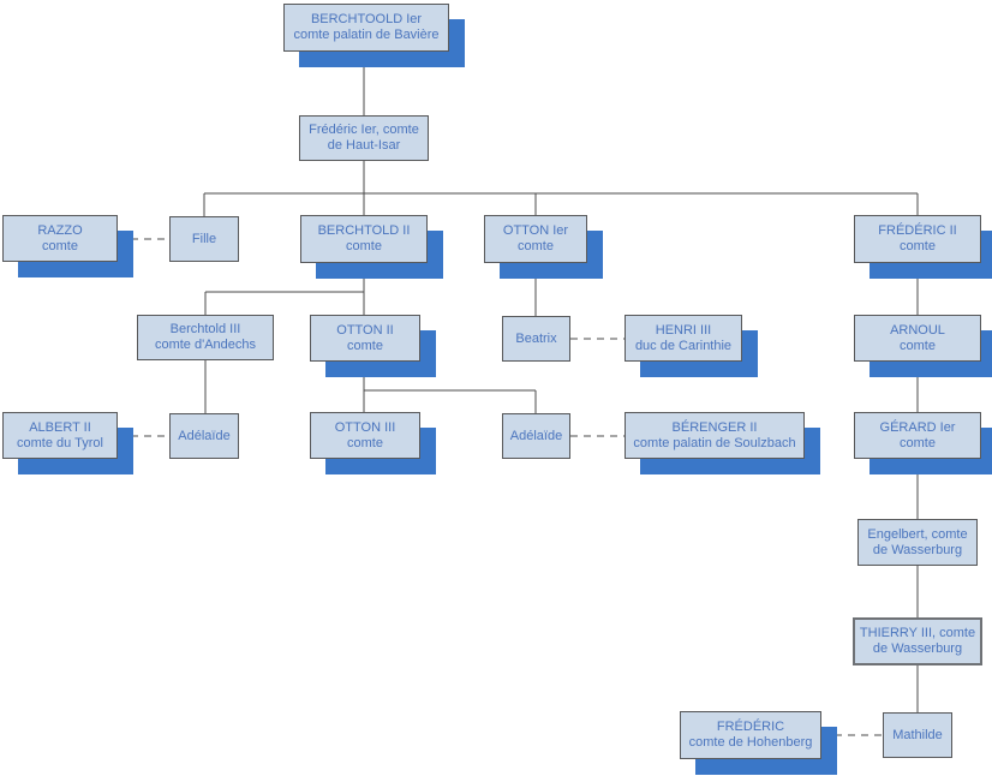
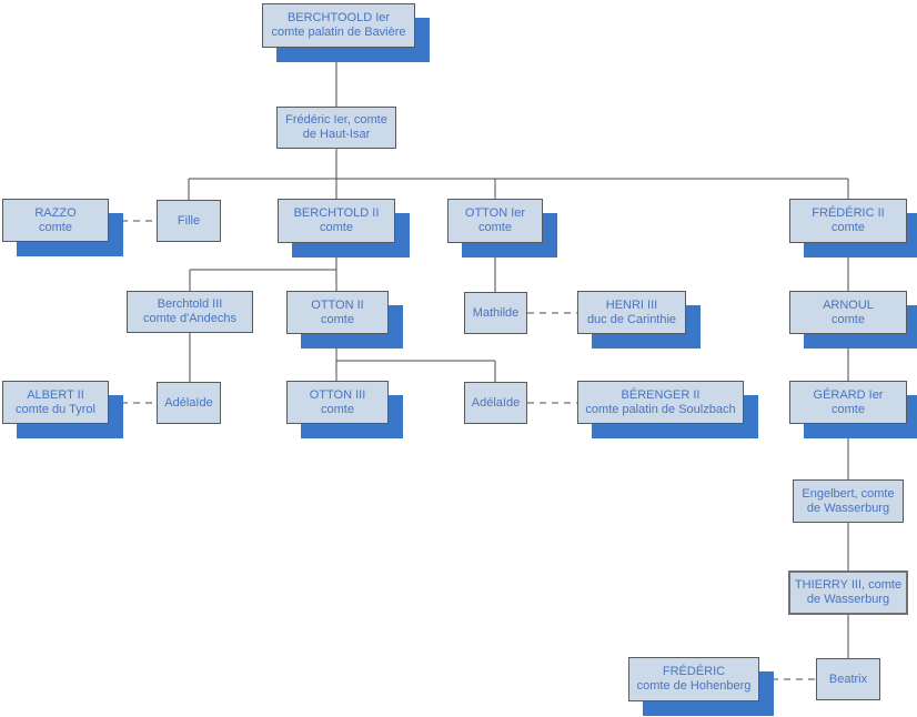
  BERCHTOOLD Ier
  comte palatin de Bavière
  Frédéric Ier, comte
  de Haut-Isar
  RAZZO
  comte
  Fille
  BERCHTOLD II
  comte
  OTTON Ier
  comte
  FRÉDÉRIC II
  comte
  Berchtold III
  comte d'Andechs
  OTTON II
  comte
- Beatrix
+ Mathilde
  HENRI III
  duc de Carinthie
  ARNOUL
  comte
  ALBERT II
  comte du Tyrol
  Adélaïde
  OTTON III
  comte
  Adélaïde
  BÉRENGER II
  comte palatin de Soulzbach
  GÉRARD Ier
  comte
  Engelbert, comte
  de Wasserburg
  THIERRY III, comte
  de Wasserburg
  FRÉDÉRIC
  comte de Hohenberg
- Mathilde
+ Beatrix
